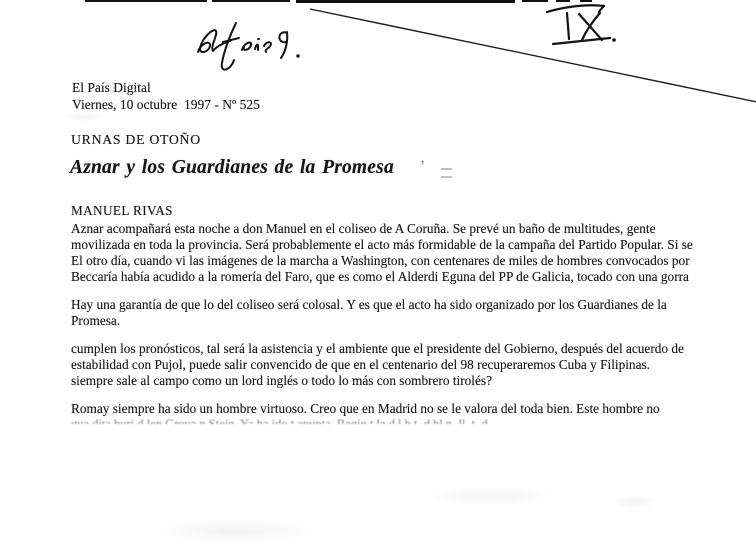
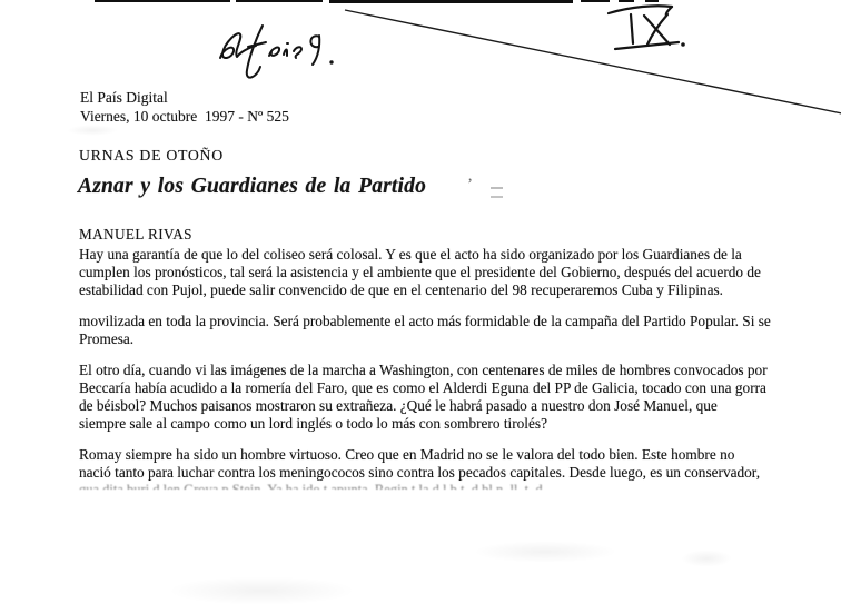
  El País Digital
  Viernes, 10 octubre 1997 - Nº 525
  URNAS DE OTOÑO
- Aznar y los Guardianes de la Promesa
+ Aznar y los Guardianes de la Partido
  ’
  MANUEL RIVAS
- Aznar acompañará esta noche a don Manuel en el coliseo de A Coruña. Se prevé un baño de multitudes, gente
- movilizada en toda la provincia. Será probablemente el acto más formidable de la campaña del Partido Popular. Si se
+ Hay una garantía de que lo del coliseo será colosal. Y es que el acto ha sido organizado por los Guardianes de la
- El otro día, cuando vi las imágenes de la marcha a Washington, con centenares de miles de hombres convocados por
+ cumplen los pronósticos, tal será la asistencia y el ambiente que el presidente del Gobierno, después del acuerdo de
- Beccaría había acudido a la romería del Faro, que es como el Alderdi Eguna del PP de Galicia, tocado con una gorra
+ estabilidad con Pujol, puede salir convencido de que en el centenario del 98 recuperaremos Cuba y Filipinas.
- Hay una garantía de que lo del coliseo será colosal. Y es que el acto ha sido organizado por los Guardianes de la
+ movilizada en toda la provincia. Será probablemente el acto más formidable de la campaña del Partido Popular. Si se
  Promesa.
- cumplen los pronósticos, tal será la asistencia y el ambiente que el presidente del Gobierno, después del acuerdo de
+ El otro día, cuando vi las imágenes de la marcha a Washington, con centenares de miles de hombres convocados por
- estabilidad con Pujol, puede salir convencido de que en el centenario del 98 recuperaremos Cuba y Filipinas.
+ Beccaría había acudido a la romería del Faro, que es como el Alderdi Eguna del PP de Galicia, tocado con una gorra
+ de béisbol? Muchos paisanos mostraron su extrañeza. ¿Qué le habrá pasado a nuestro don José Manuel, que
  siempre sale al campo como un lord inglés o todo lo más con sombrero tirolés?
- Romay siempre ha sido un hombre virtuoso. Creo que en Madrid no se le valora del toda bien. Este hombre no
+ Romay siempre ha sido un hombre virtuoso. Creo que en Madrid no se le valora del todo bien. Este hombre no
+ nació tanto para luchar contra los meningococos sino contra los pecados capitales. Desde luego, es un conservador,
